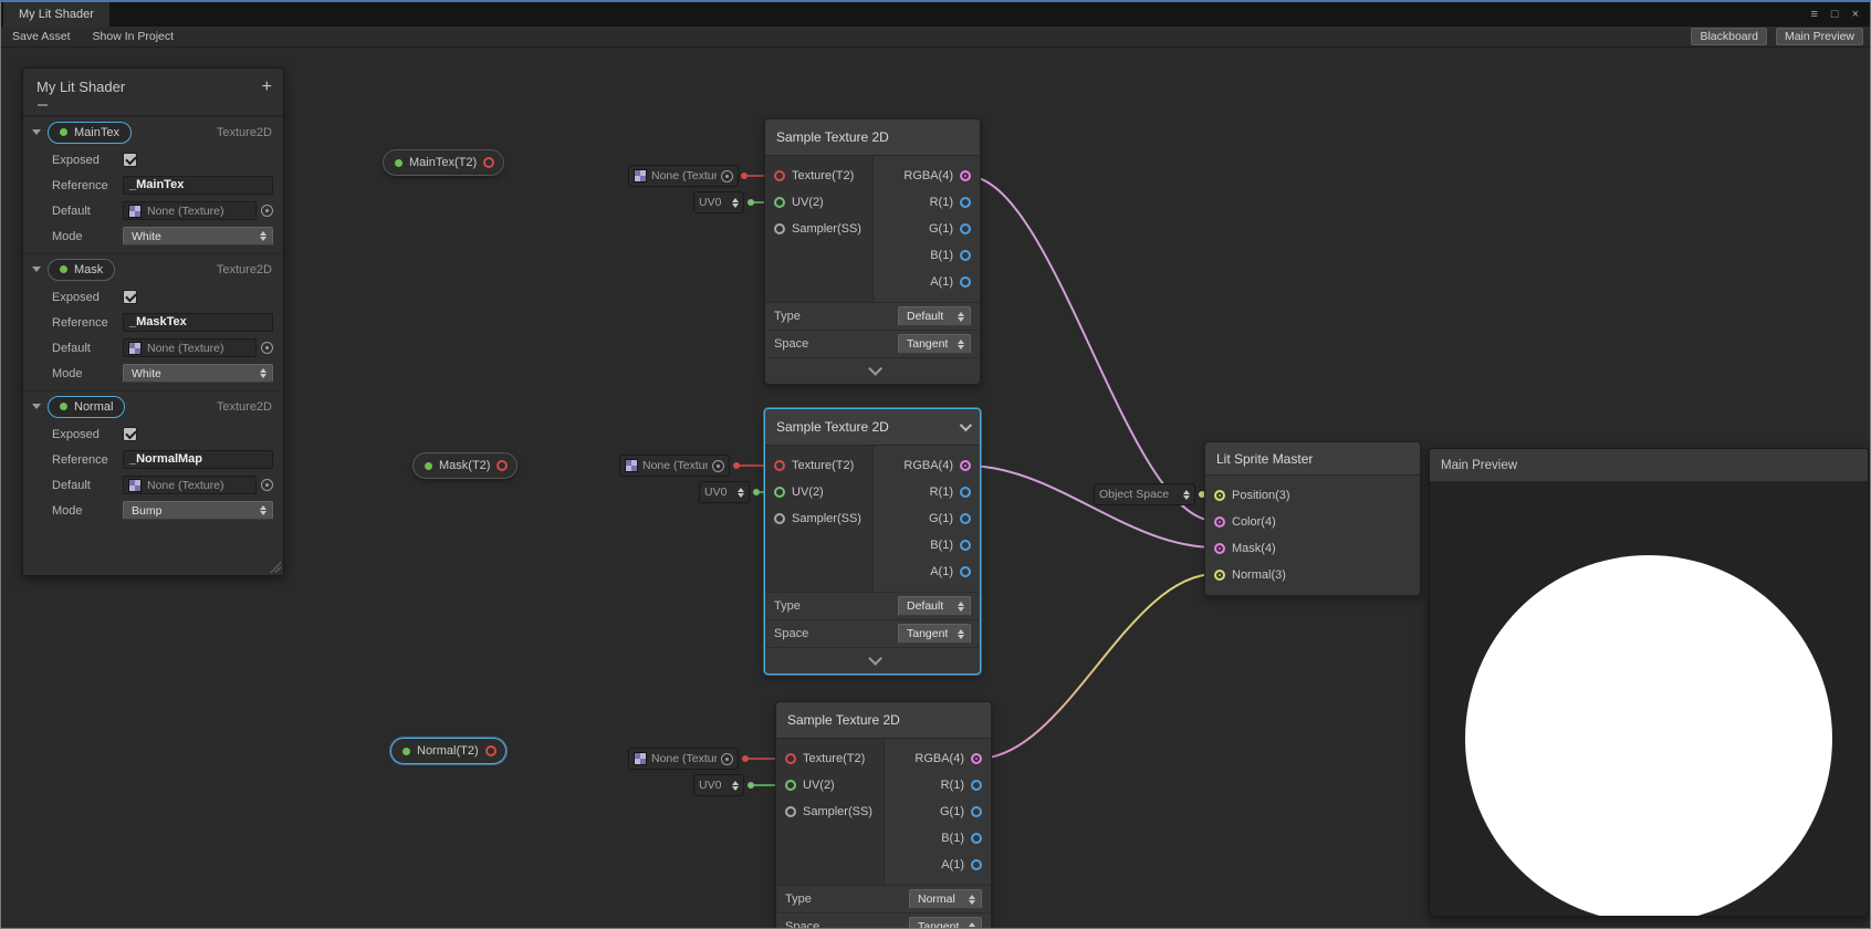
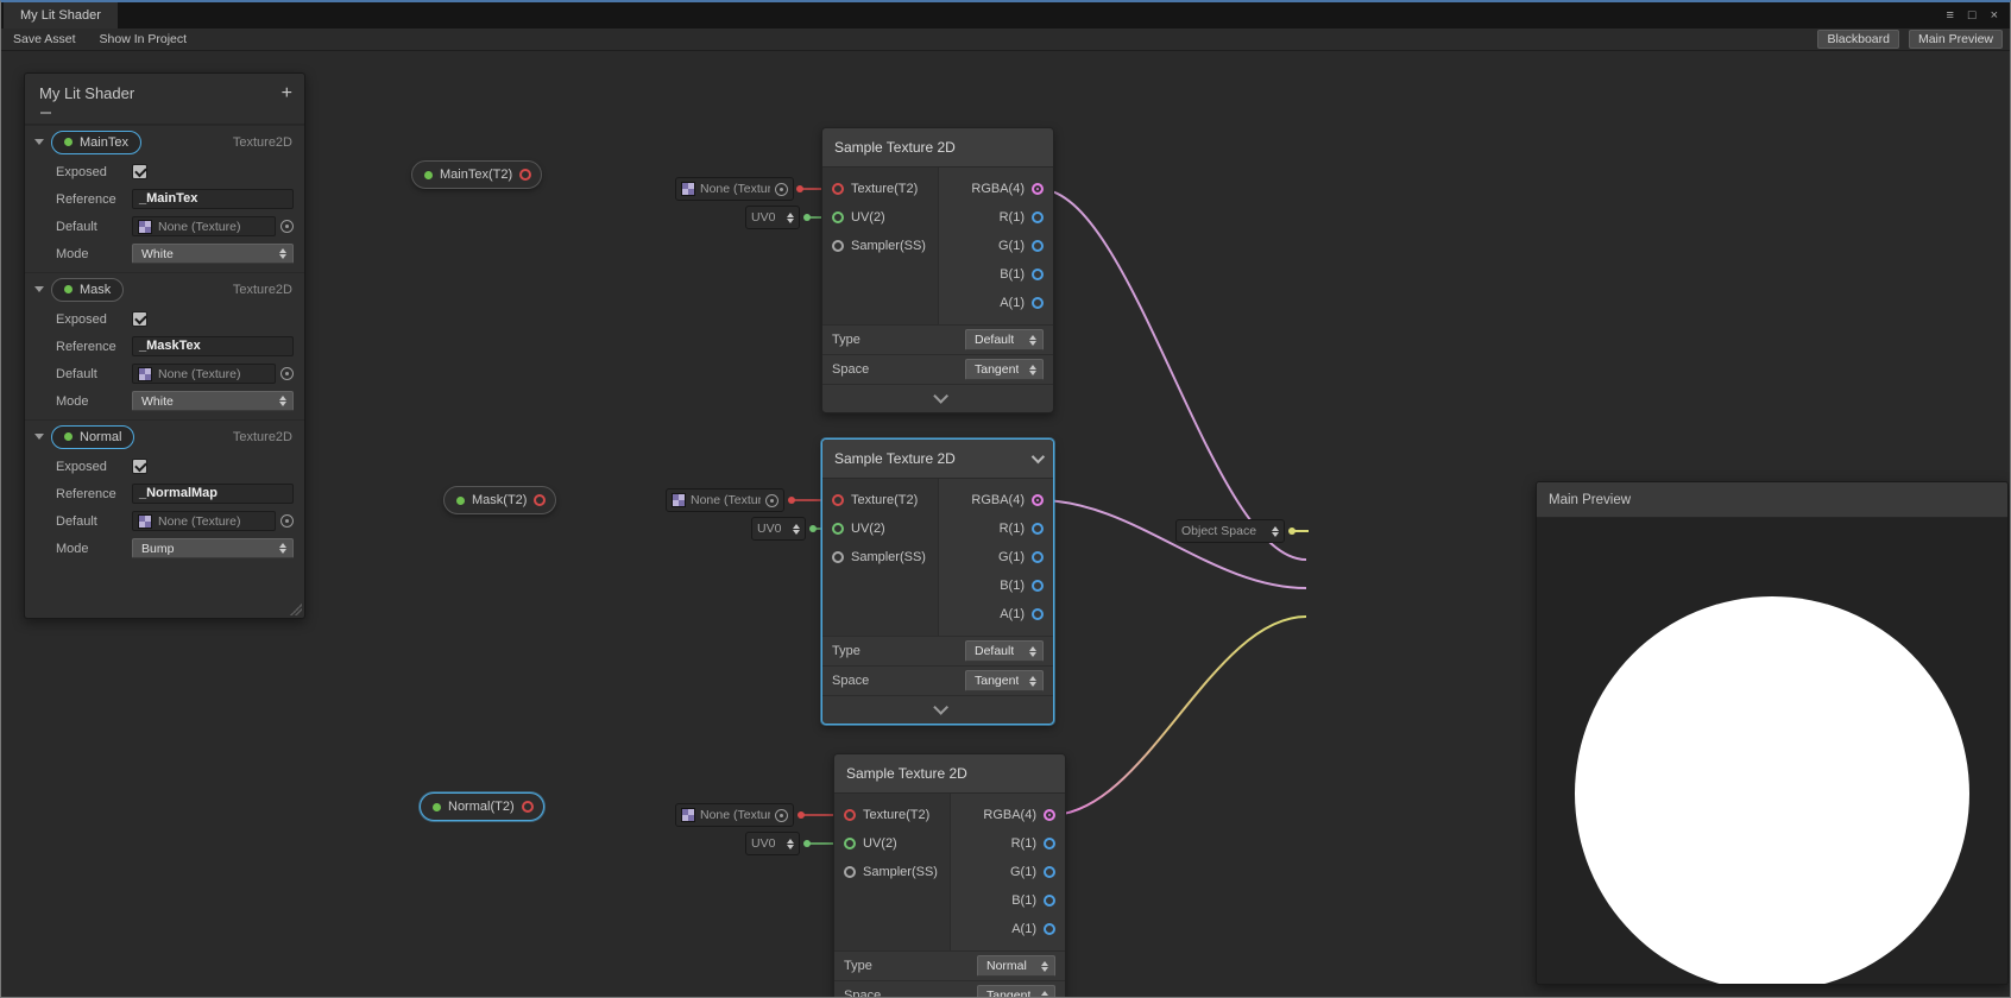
  My Lit Shader
  ≡
  □
  ×
  Save Asset
  Show In Project
  Blackboard
  Main Preview
  My Lit Shader
  +
  MainTex
  Texture2D
  Exposed
  Reference
  _MainTex
  Default
  None (Texture)
  Mode
  White
  Mask
  Texture2D
  Exposed
  Reference
  _MaskTex
  Default
  None (Texture)
  Mode
  White
  Normal
  Texture2D
  Exposed
  Reference
  _NormalMap
  Default
  None (Texture)
  Mode
  Bump
  MainTex(T2)
  Mask(T2)
  Normal(T2)
  None (Textur
  UV0
  None (Textur
  UV0
  None (Textur
  UV0
  Object Space
  Sample Texture 2D
  Texture(T2)
  UV(2)
  Sampler(SS)
  RGBA(4)
  R(1)
  G(1)
  B(1)
  A(1)
  Type
  Default
  Space
  Tangent
  Sample Texture 2D
  Texture(T2)
  UV(2)
  Sampler(SS)
  RGBA(4)
  R(1)
  G(1)
  B(1)
  A(1)
  Type
  Default
  Space
  Tangent
  Sample Texture 2D
  Texture(T2)
  UV(2)
  Sampler(SS)
  RGBA(4)
  R(1)
  G(1)
  B(1)
  A(1)
  Type
  Normal
  Space
  Tangent
- Lit Sprite Master
- Position(3)
- Color(4)
- Mask(4)
- Normal(3)
  Main Preview
